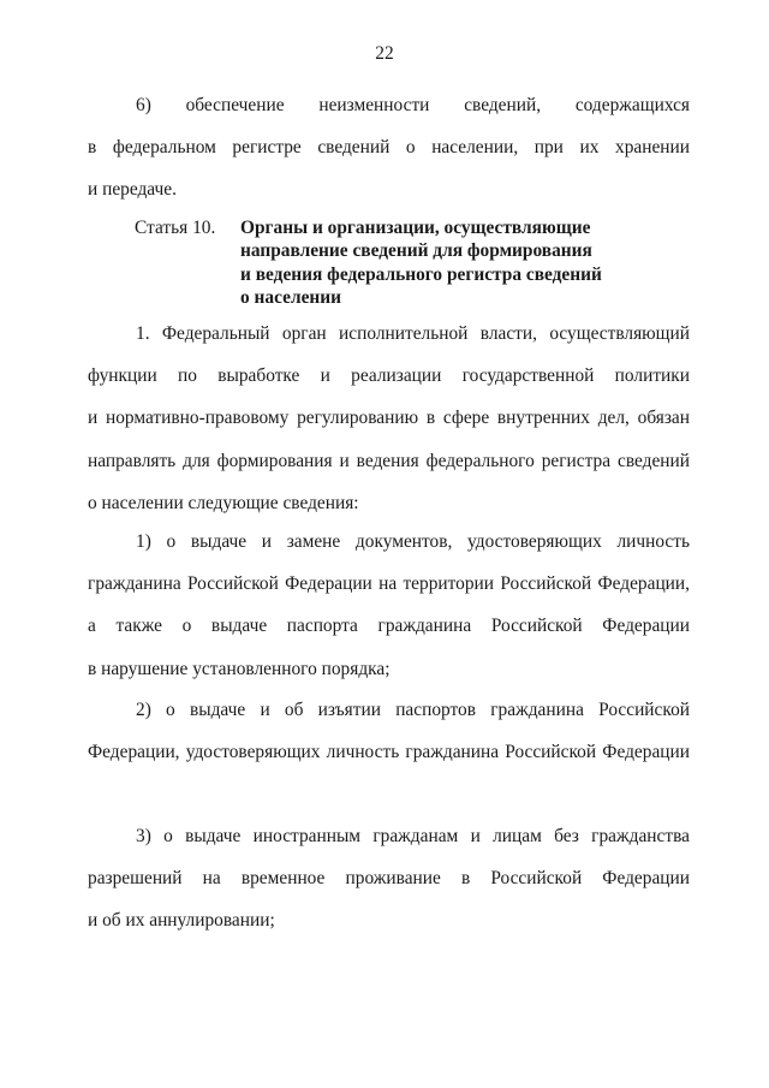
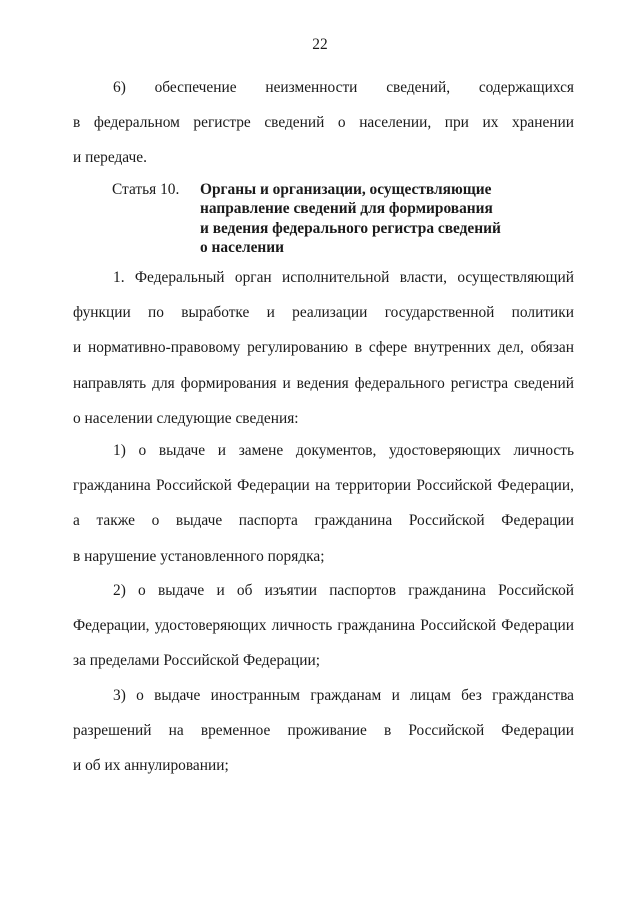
  22
  6) обеспечение неизменности сведений, содержащихся
  в федеральном регистре сведений о населении, при их хранении
  и передаче.
  Статья 10.
  Органы и организации, осуществляющие
  направление сведений для формирования
  и ведения федерального регистра сведений
  о населении
  1. Федеральный орган исполнительной власти, осуществляющий
  функции по выработке и реализации государственной политики
  и нормативно-правовому регулированию в сфере внутренних дел, обязан
  направлять для формирования и ведения федерального регистра сведений
  о населении следующие сведения:
  1) о выдаче и замене документов, удостоверяющих личность
  гражданина Российской Федерации на территории Российской Федерации,
  а также о выдаче паспорта гражданина Российской Федерации
  в нарушение установленного порядка;
  2) о выдаче и об изъятии паспортов гражданина Российской
  Федерации, удостоверяющих личность гражданина Российской Федерации
+ за пределами Российской Федерации;
  3) о выдаче иностранным гражданам и лицам без гражданства
  разрешений на временное проживание в Российской Федерации
  и об их аннулировании;
